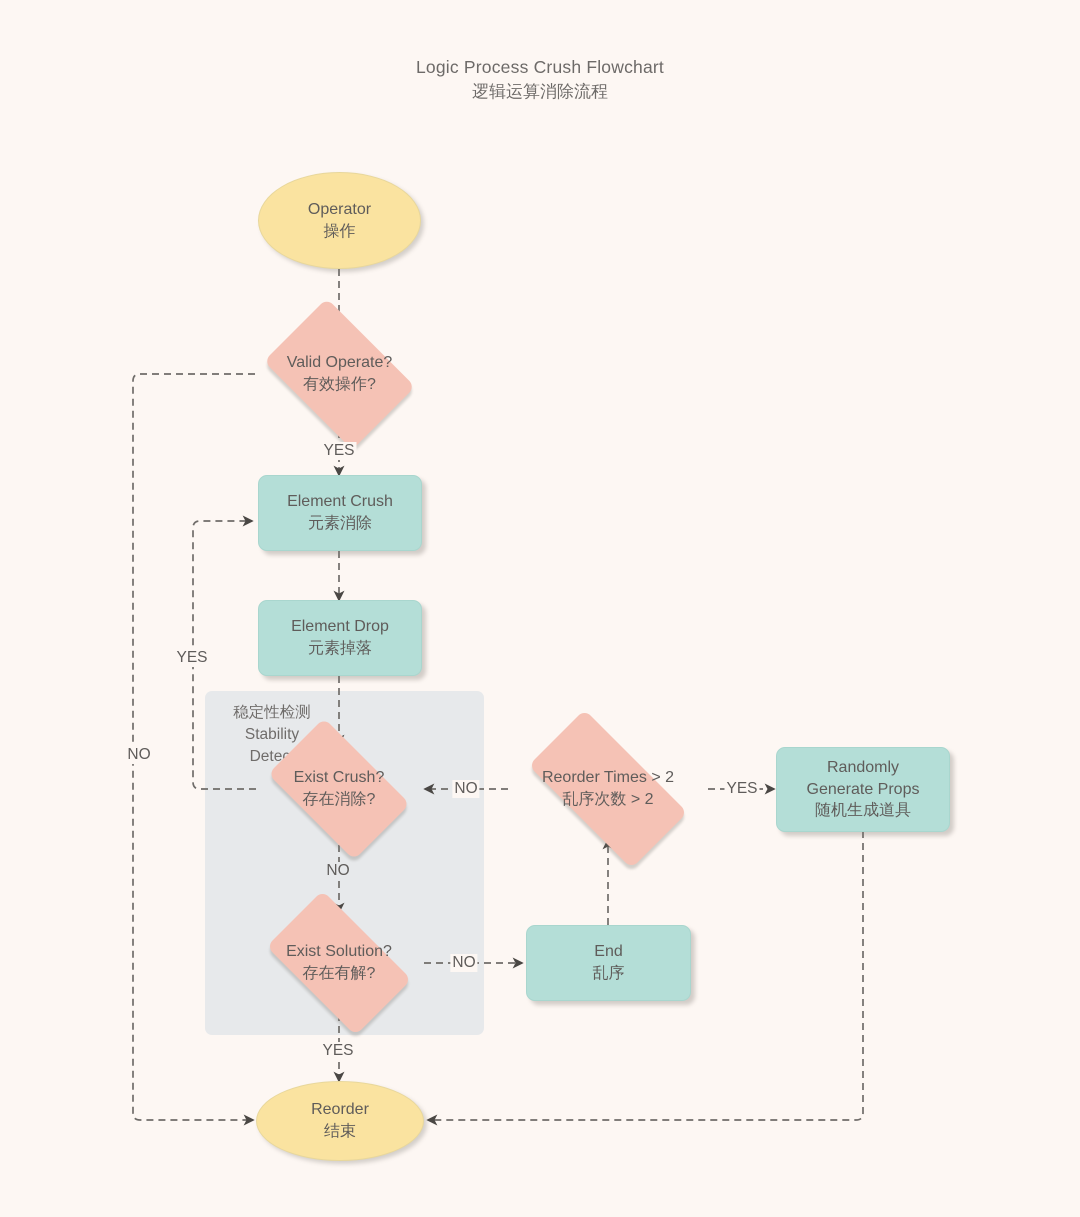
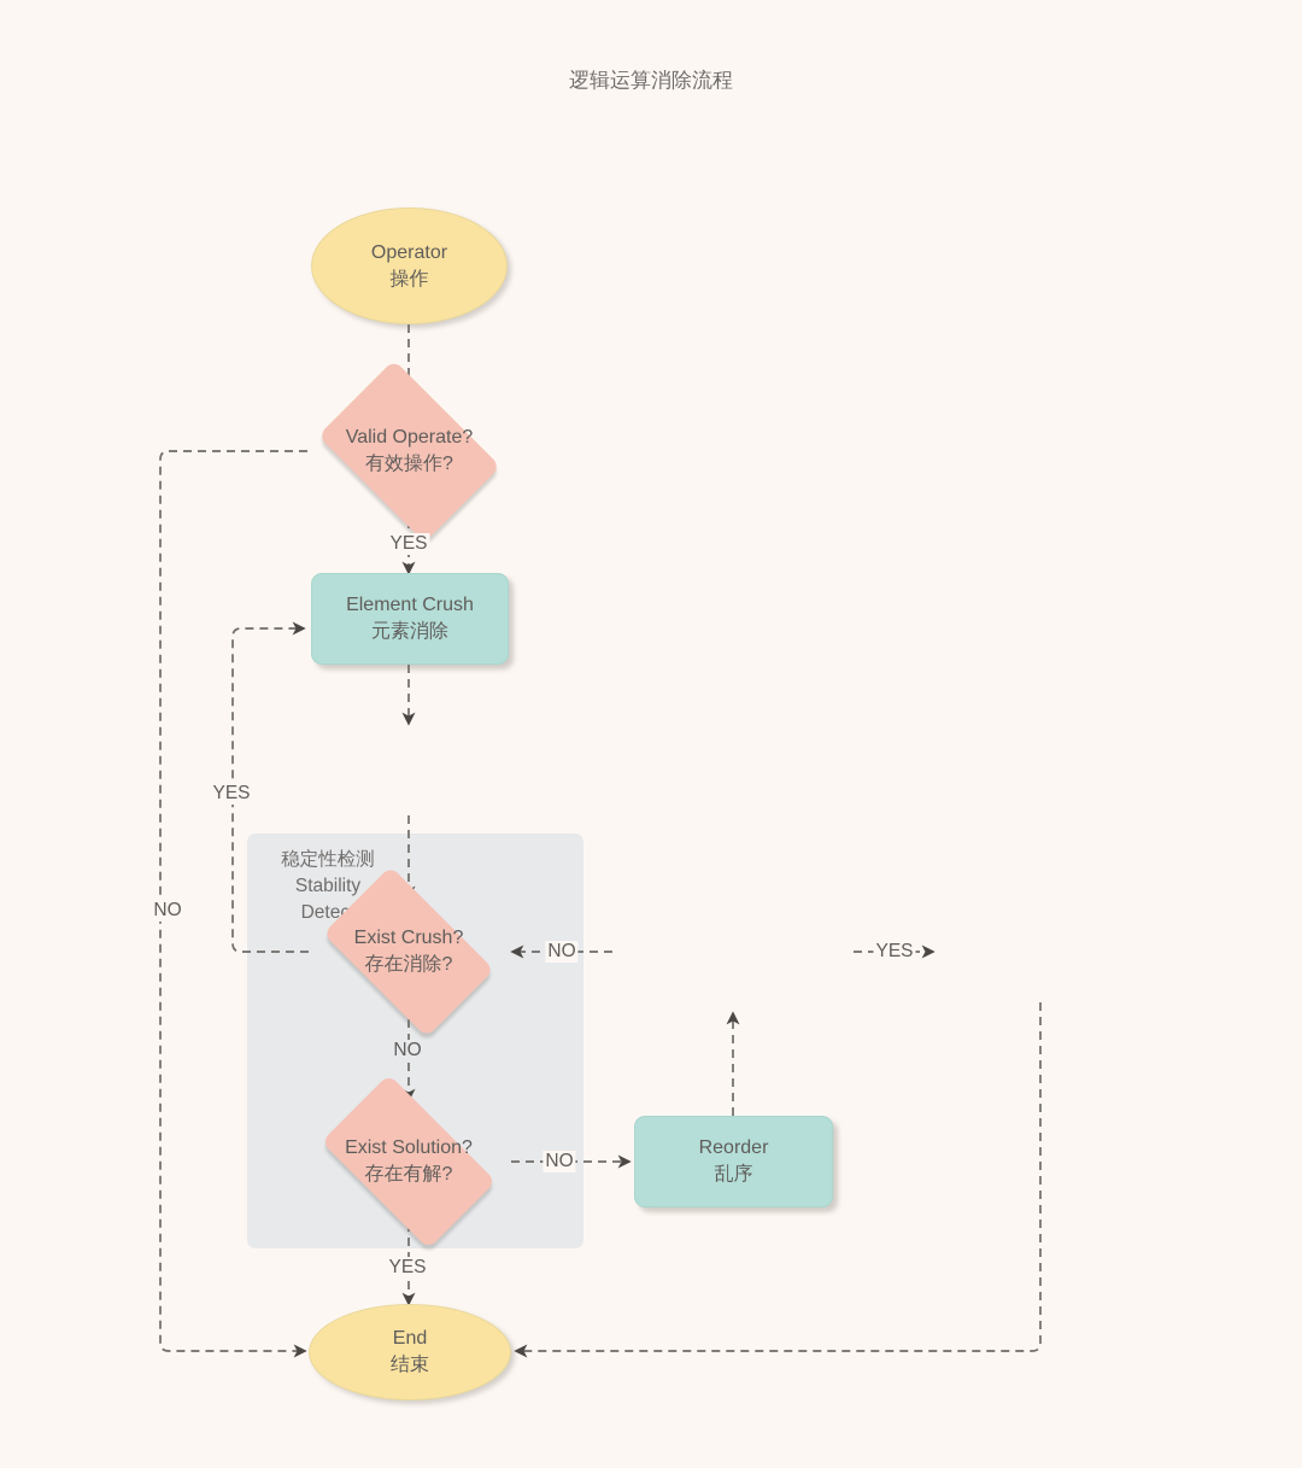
- Logic Process Crush Flowchart
  逻辑运算消除流程
  稳定性检测
  Stability
  Operator
  操作
  Valid Operate?
  有效操作?
  Element Crush
  元素消除
- Element Drop
- 元素掉落
  Exist Crush?
  存在消除?
  Exist Solution?
  存在有解?
- End
+ Reorder
  乱序
- Reorder Times > 2
- 乱序次数 > 2
- Randomly
- Generate Props
- 随机生成道具
- Reorder
+ End
  结束
  NO
  YES
  YES
  NO
  NO
  YES
  NO
  YES
